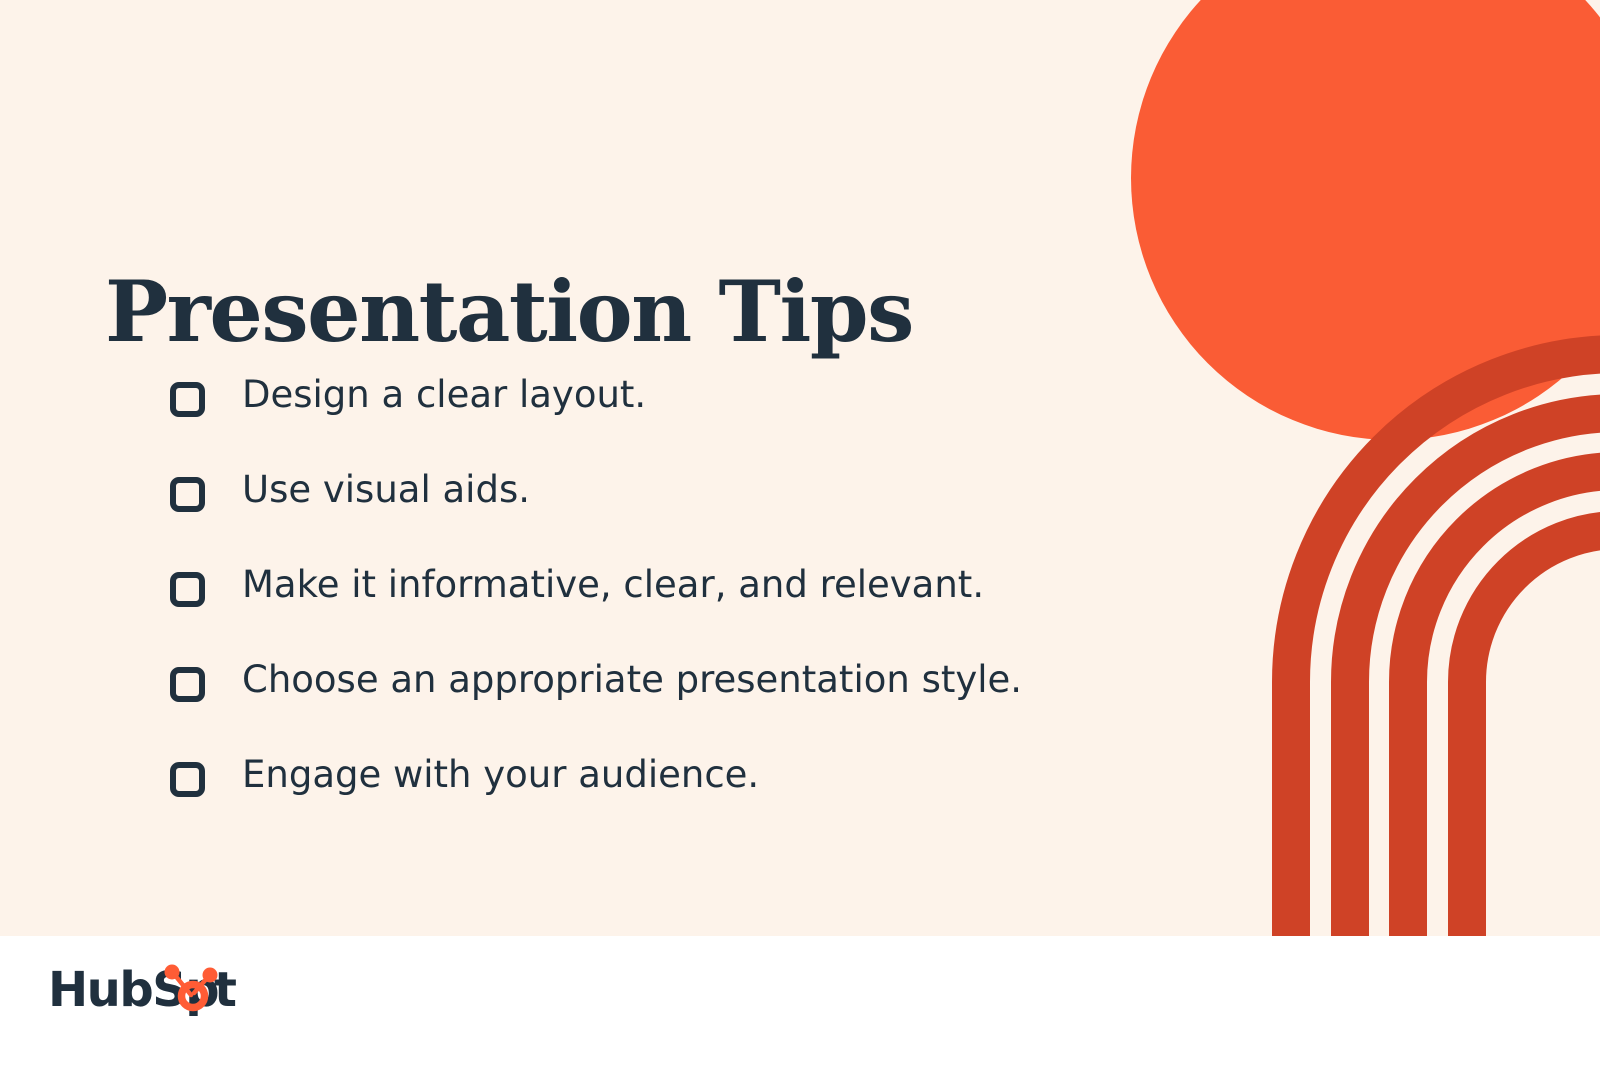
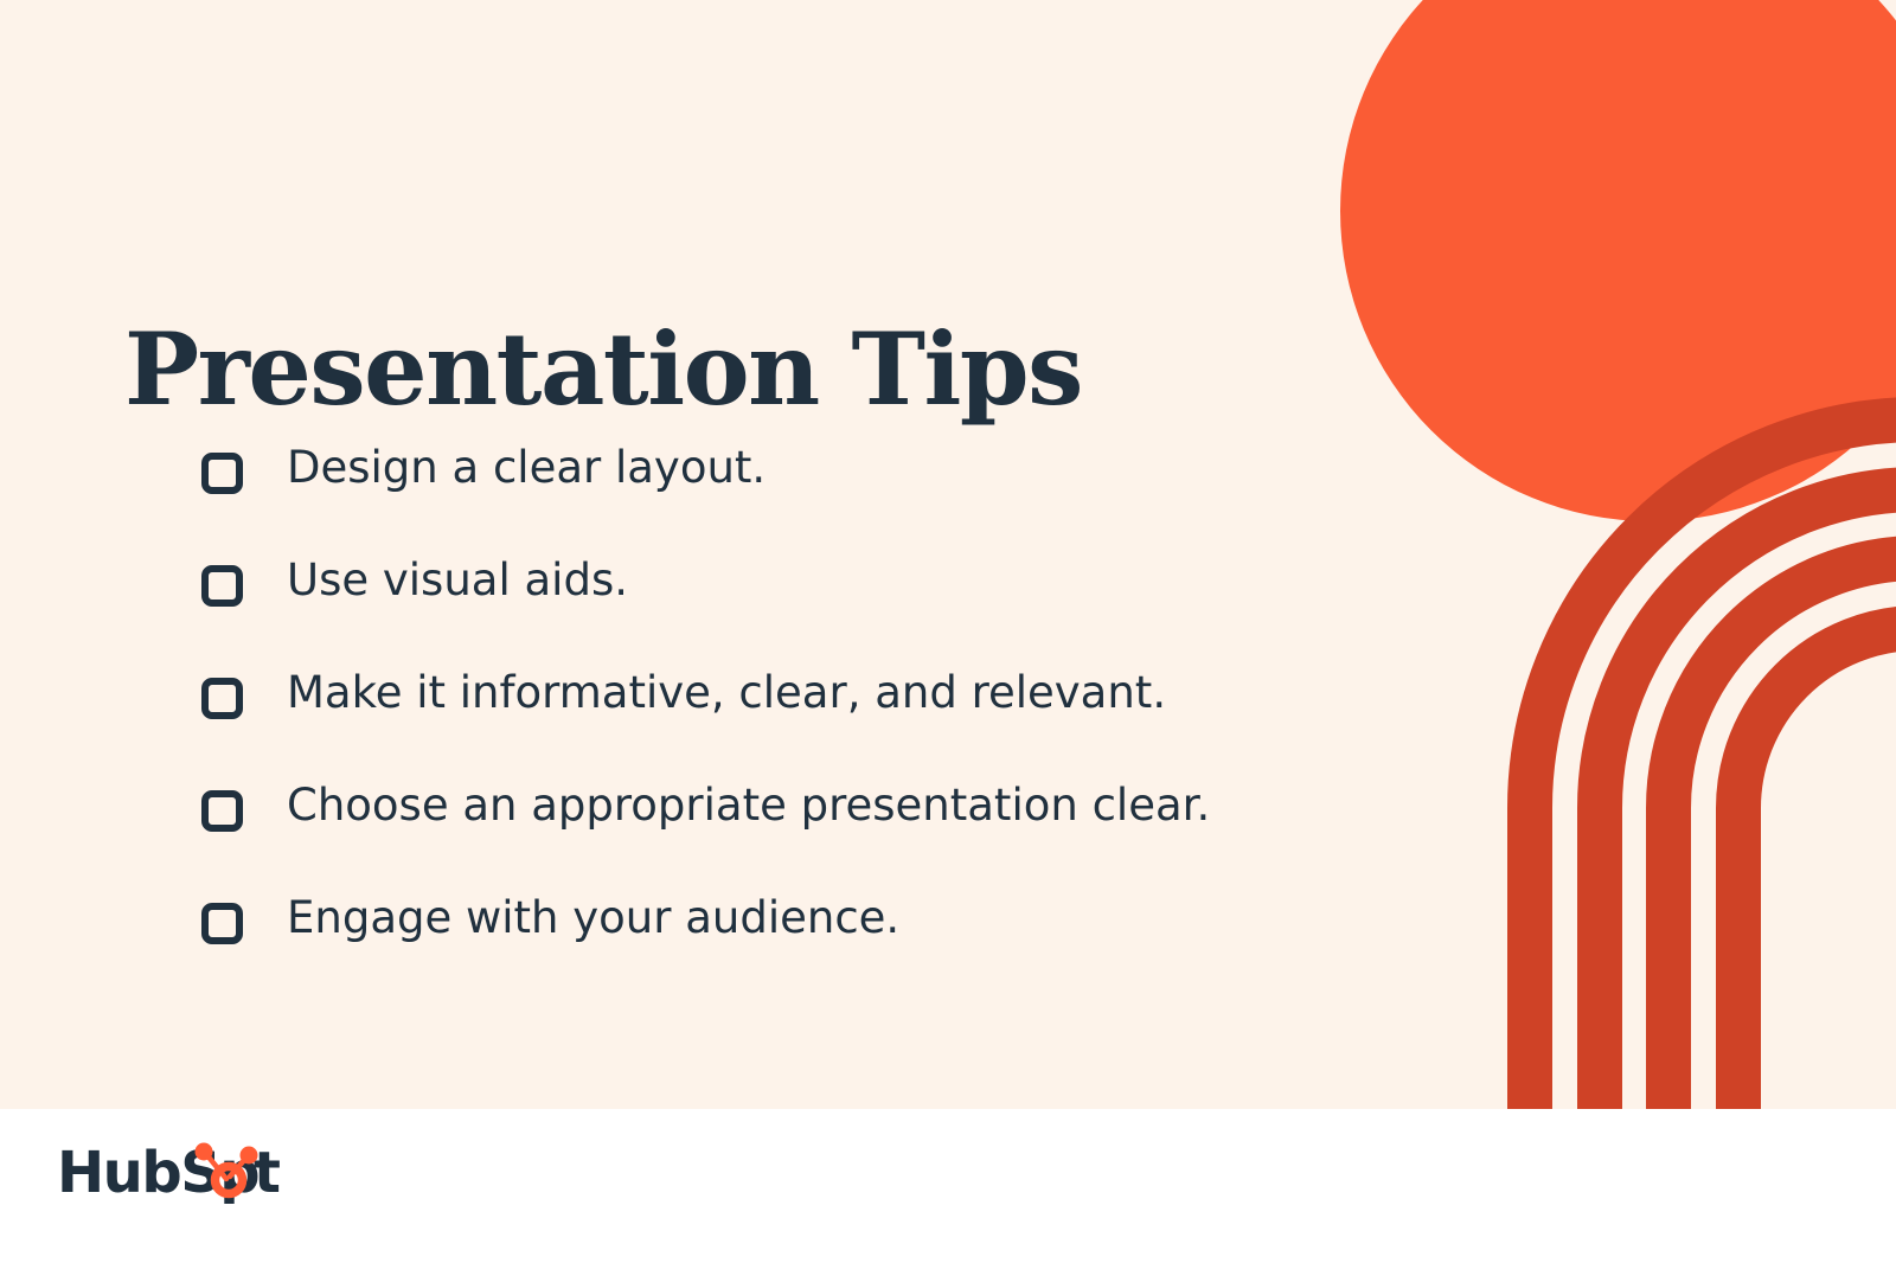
  Presentation Tips
  Design a clear layout.
  Use visual aids.
  Make it informative, clear, and relevant.
- Choose an appropriate presentation style.
+ Choose an appropriate presentation clear.
  Engage with your audience.
  HubS
  t
